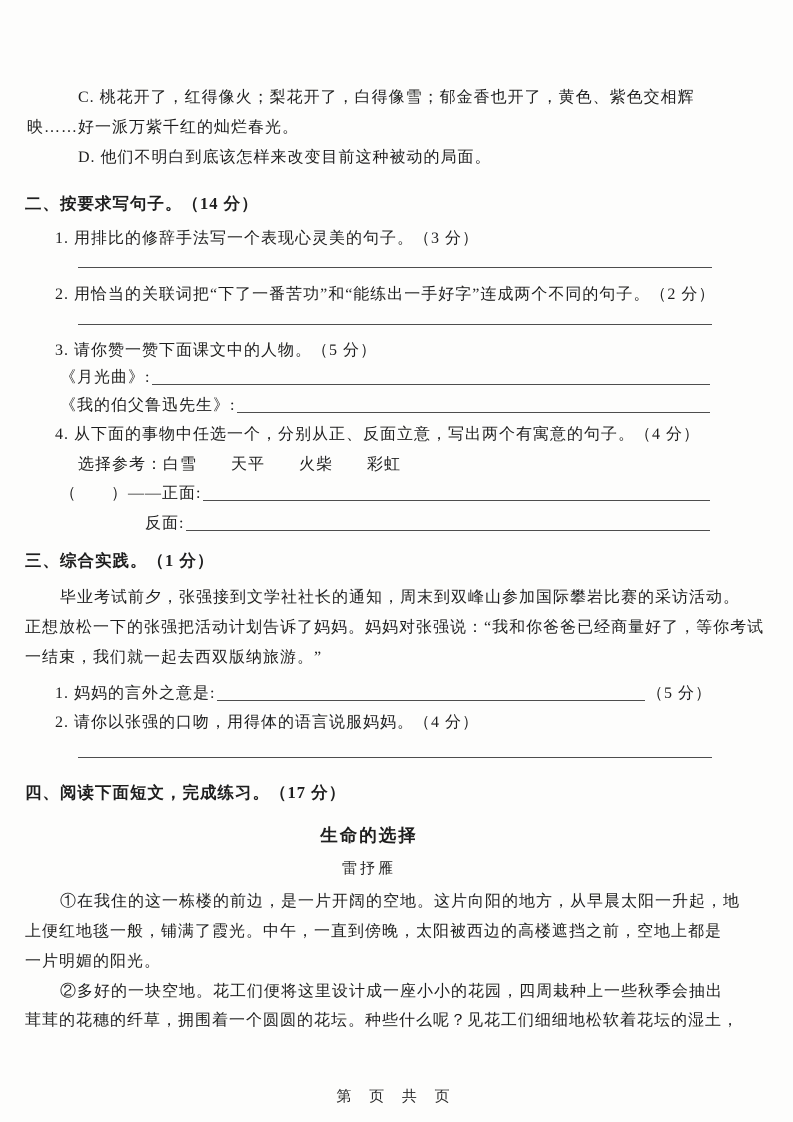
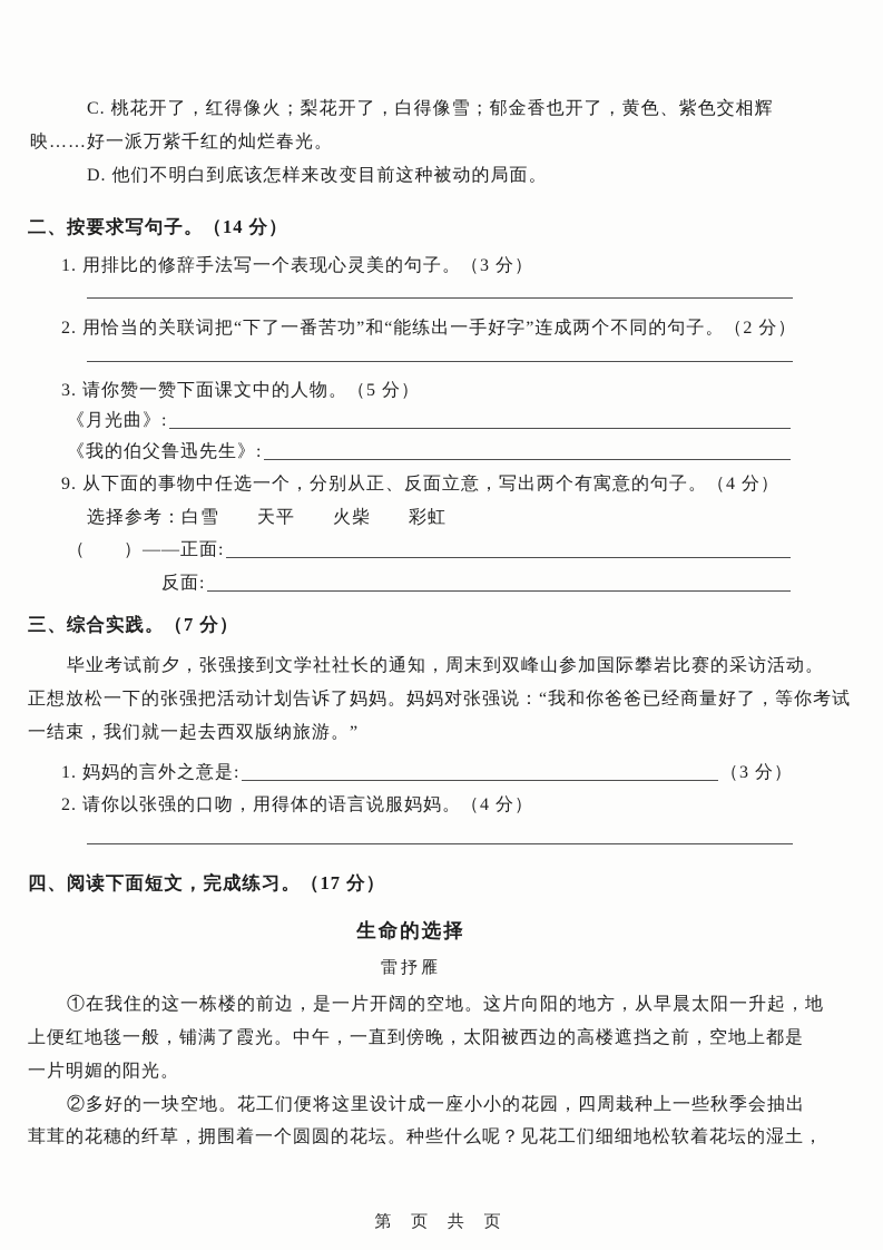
  C. 桃花开了，红得像火；梨花开了，白得像雪；郁金香也开了，黄色、紫色交相辉
  映……好一派万紫千红的灿烂春光。
  D. 他们不明白到底该怎样来改变目前这种被动的局面。
  二、按要求写句子。（14 分）
  1. 用排比的修辞手法写一个表现心灵美的句子。（3 分）
  2. 用恰当的关联词把“下了一番苦功”和“能练出一手好字”连成两个不同的句子。（2 分）
  3. 请你赞一赞下面课文中的人物。（5 分）
  《月光曲》:
  《我的伯父鲁迅先生》:
- 4. 从下面的事物中任选一个，分别从正、反面立意，写出两个有寓意的句子。（4 分）
+ 9. 从下面的事物中任选一个，分别从正、反面立意，写出两个有寓意的句子。（4 分）
  选择参考：白雪 天平 火柴 彩虹
  （ ）——正面:
  反面:
- 三、综合实践。（1 分）
+ 三、综合实践。（7 分）
  毕业考试前夕，张强接到文学社社长的通知，周末到双峰山参加国际攀岩比赛的采访活动。
  正想放松一下的张强把活动计划告诉了妈妈。妈妈对张强说：“我和你爸爸已经商量好了，等你考试
  一结束，我们就一起去西双版纳旅游。”
  1. 妈妈的言外之意是:
- （5 分）
+ （3 分）
  2. 请你以张强的口吻，用得体的语言说服妈妈。（4 分）
  四、阅读下面短文，完成练习。（17 分）
  生命的选择
  雷抒雁
  ①在我住的这一栋楼的前边，是一片开阔的空地。这片向阳的地方，从早晨太阳一升起，地
  上便红地毯一般，铺满了霞光。中午，一直到傍晚，太阳被西边的高楼遮挡之前，空地上都是
  一片明媚的阳光。
  ②多好的一块空地。花工们便将这里设计成一座小小的花园，四周栽种上一些秋季会抽出
  茸茸的花穗的纤草，拥围着一个圆圆的花坛。种些什么呢？见花工们细细地松软着花坛的湿土，
  第 页 共 页
